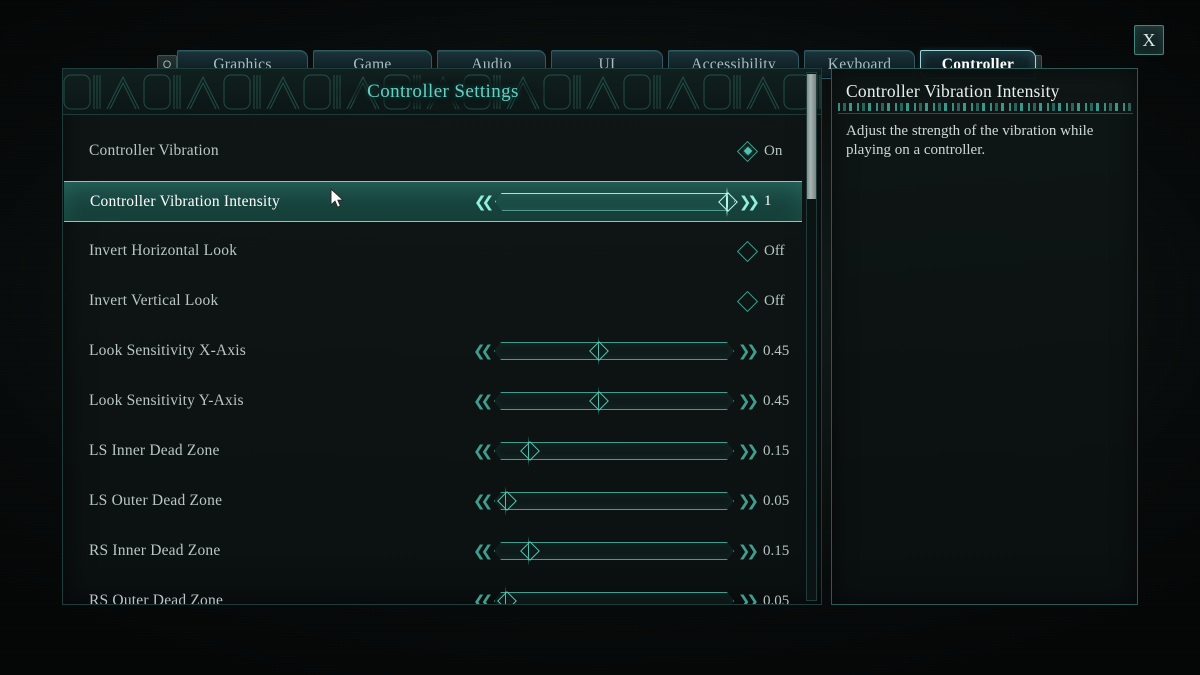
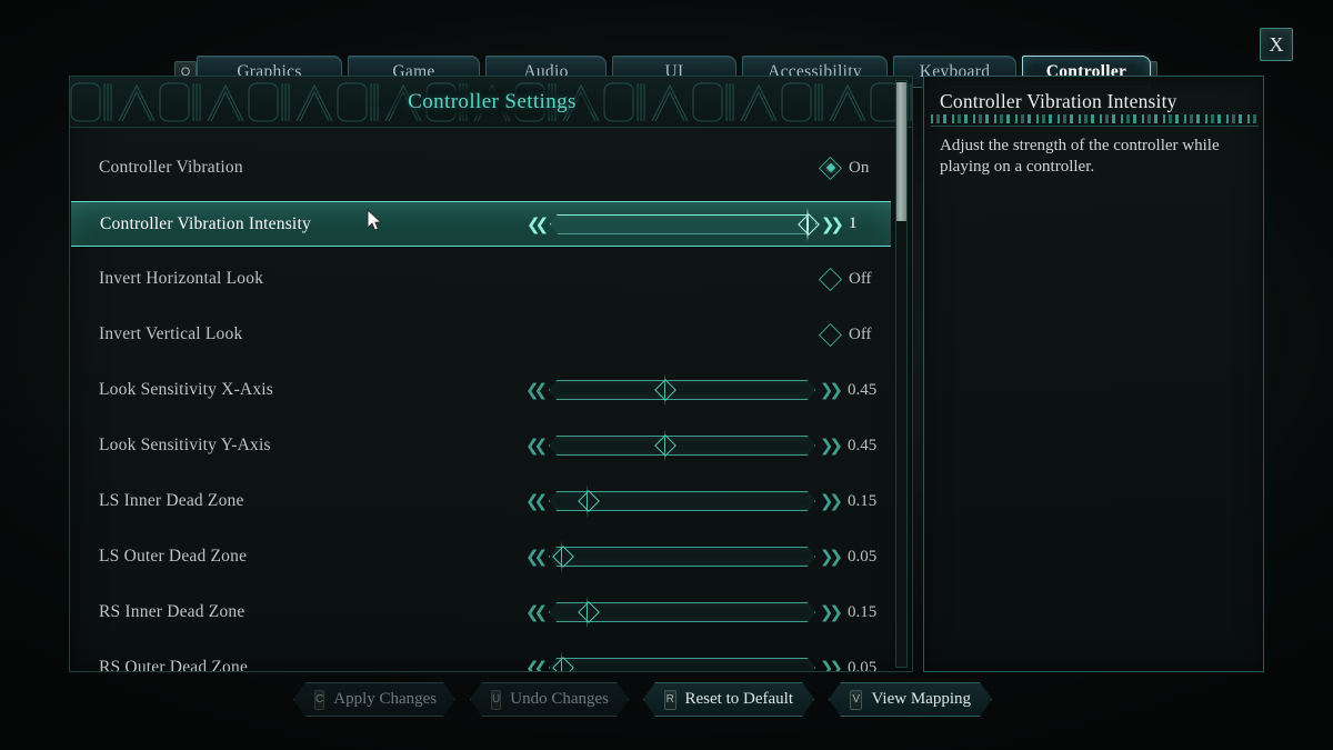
  Q
  Graphics
  Game
  Audio
  UI
  Accessibility
  Keyboard
  Controller
  X
  Controller Settings
  Controller Vibration
  On
  Controller Vibration Intensity
  ❮❮
  ❯❯
  1
  Invert Horizontal Look
  Off
  Invert Vertical Look
  Off
  Look Sensitivity X-Axis
  ❮❮
  ❯❯
  0.45
  Look Sensitivity Y-Axis
  ❮❮
  ❯❯
  0.45
  LS Inner Dead Zone
  ❮❮
  ❯❯
  0.15
  LS Outer Dead Zone
  ❮❮
  ❯❯
  0.05
  RS Inner Dead Zone
  ❮❮
  ❯❯
  0.15
  RS Outer Dead Zone
  ❮❮
  ❯❯
  0.05
  Controller Vibration Intensity
- Adjust the strength of the vibration while playing on a controller.
+ Adjust the strength of the controller while playing on a controller.
+ C
+ Apply Changes
+ U
+ Undo Changes
+ R
+ Reset to Default
+ V
+ View Mapping
